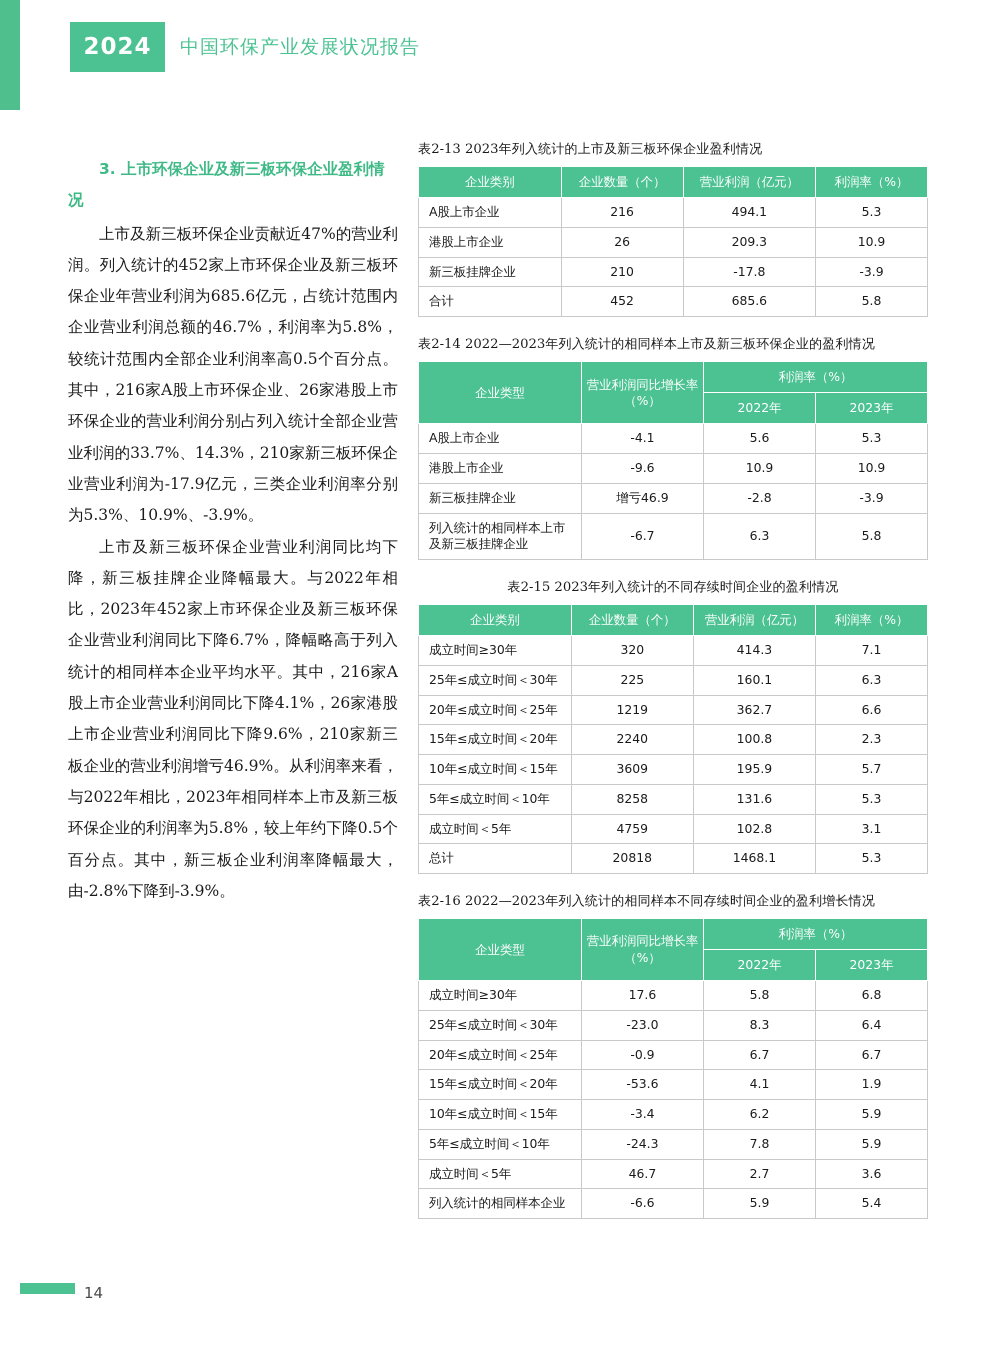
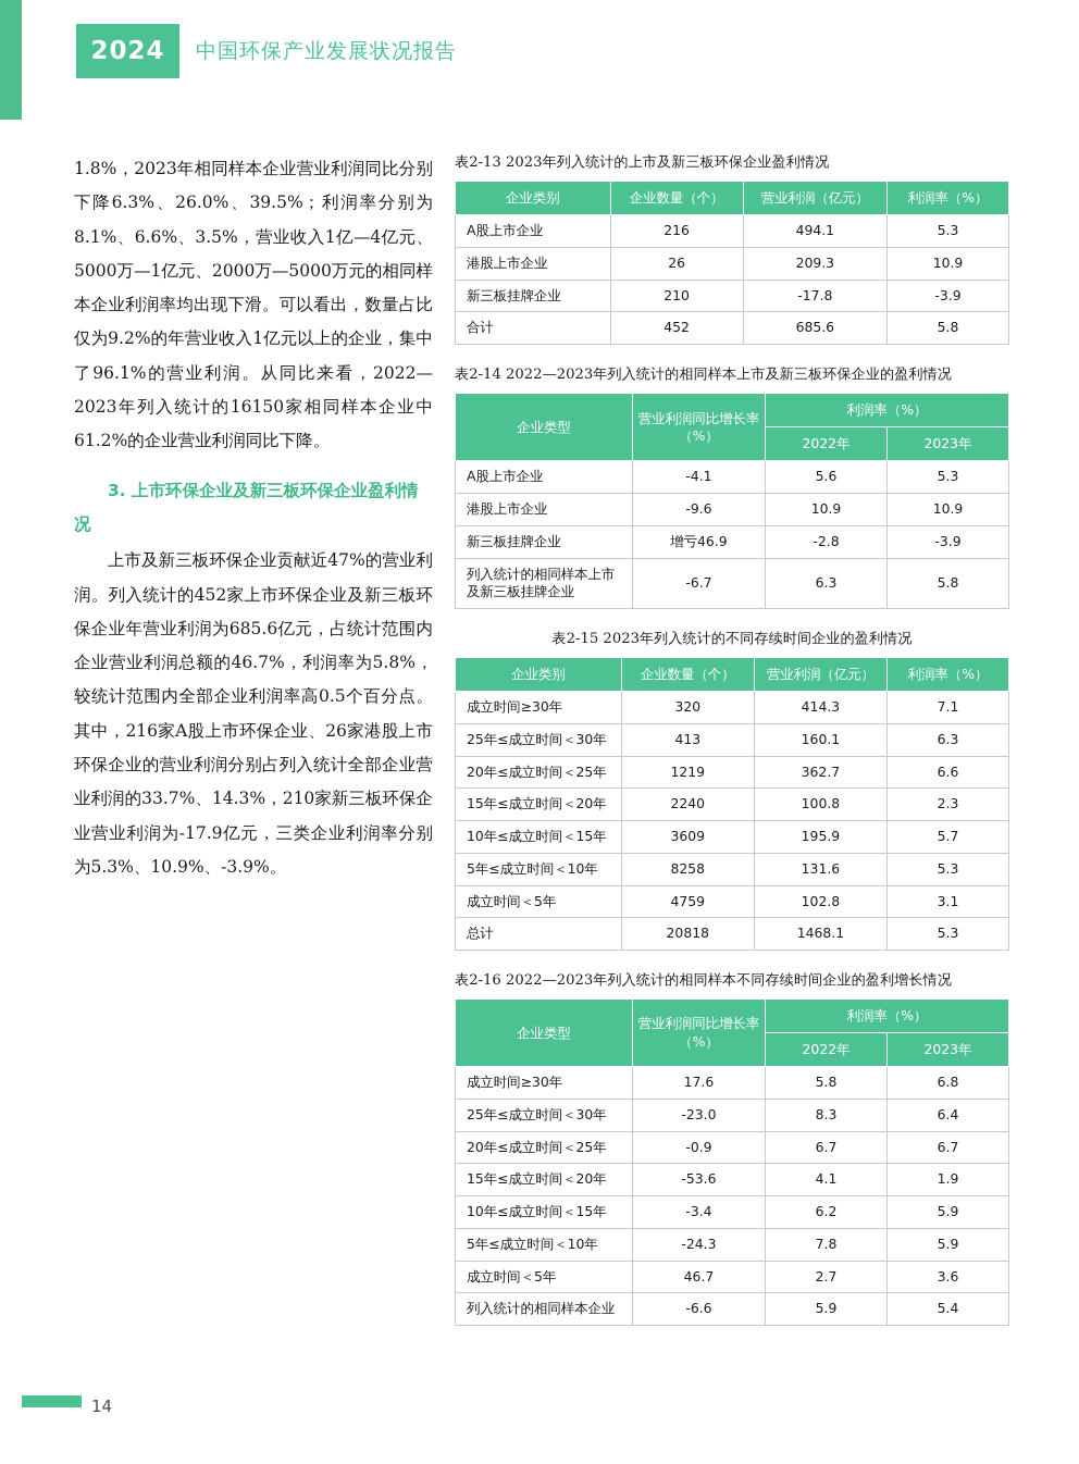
  2024
  中国环保产业发展状况报告
+ 1.8%，2023年相同样本企业营业利润同比分别下降6.3%、26.0%、39.5%；利润率分别为8.1%、6.6%、3.5%，营业收入1亿—4亿元、5000万—1亿元、2000万—5000万元的相同样本企业利润率均出现下滑。可以看出，数量占比仅为9.2%的年营业收入1亿元以上的企业，集中了96.1%的营业利润。从同比来看，2022—2023年列入统计的16150家相同样本企业中61.2%的企业营业利润同比下降。
  3. 上市环保企业及新三板环保企业盈利情况
  上市及新三板环保企业贡献近47%的营业利润。列入统计的452家上市环保企业及新三板环保企业年营业利润为685.6亿元，占统计范围内企业营业利润总额的46.7%，利润率为5.8%，较统计范围内全部企业利润率高0.5个百分点。其中，216家A股上市环保企业、26家港股上市环保企业的营业利润分别占列入统计全部企业营业利润的33.7%、14.3%，210家新三板环保企业营业利润为-17.9亿元，三类企业利润率分别为5.3%、10.9%、-3.9%。
- 上市及新三板环保企业营业利润同比均下降，新三板挂牌企业降幅最大。与2022年相比，2023年452家上市环保企业及新三板环保企业营业利润同比下降6.7%，降幅略高于列入统计的相同样本企业平均水平。其中，216家A股上市企业营业利润同比下降4.1%，26家港股上市企业营业利润同比下降9.6%，210家新三板企业的营业利润增亏46.9%。从利润率来看，与2022年相比，2023年相同样本上市及新三板环保企业的利润率为5.8%，较上年约下降0.5个百分点。其中，新三板企业利润率降幅最大，由-2.8%下降到-3.9%。
  表2-13 2023年列入统计的上市及新三板环保企业盈利情况
  企业类别	企业数量（个）	营业利润（亿元）	利润率（%）
  A股上市企业	216	494.1	5.3
  港股上市企业	26	209.3	10.9
  新三板挂牌企业	210	-17.8	-3.9
  合计	452	685.6	5.8
  表2-14 2022—2023年列入统计的相同样本上市及新三板环保企业的盈利情况
  企业类型	营业利润同比增长率（%）	利润率（%）
  2022年	2023年
  A股上市企业	-4.1	5.6	5.3
  港股上市企业	-9.6	10.9	10.9
  新三板挂牌企业	增亏46.9	-2.8	-3.9
  列入统计的相同样本上市及新三板挂牌企业	-6.7	6.3	5.8
  表2-15 2023年列入统计的不同存续时间企业的盈利情况
  企业类别	企业数量（个）	营业利润（亿元）	利润率（%）
  成立时间≥30年	320	414.3	7.1
- 25年≤成立时间＜30年	225	160.1	6.3
+ 25年≤成立时间＜30年	413	160.1	6.3
  20年≤成立时间＜25年	1219	362.7	6.6
  15年≤成立时间＜20年	2240	100.8	2.3
  10年≤成立时间＜15年	3609	195.9	5.7
  5年≤成立时间＜10年	8258	131.6	5.3
  成立时间＜5年	4759	102.8	3.1
  总计	20818	1468.1	5.3
  表2-16 2022—2023年列入统计的相同样本不同存续时间企业的盈利增长情况
  企业类型	营业利润同比增长率（%）	利润率（%）
  2022年	2023年
  成立时间≥30年	17.6	5.8	6.8
  25年≤成立时间＜30年	-23.0	8.3	6.4
  20年≤成立时间＜25年	-0.9	6.7	6.7
  15年≤成立时间＜20年	-53.6	4.1	1.9
  10年≤成立时间＜15年	-3.4	6.2	5.9
  5年≤成立时间＜10年	-24.3	7.8	5.9
  成立时间＜5年	46.7	2.7	3.6
  列入统计的相同样本企业	-6.6	5.9	5.4
  14
